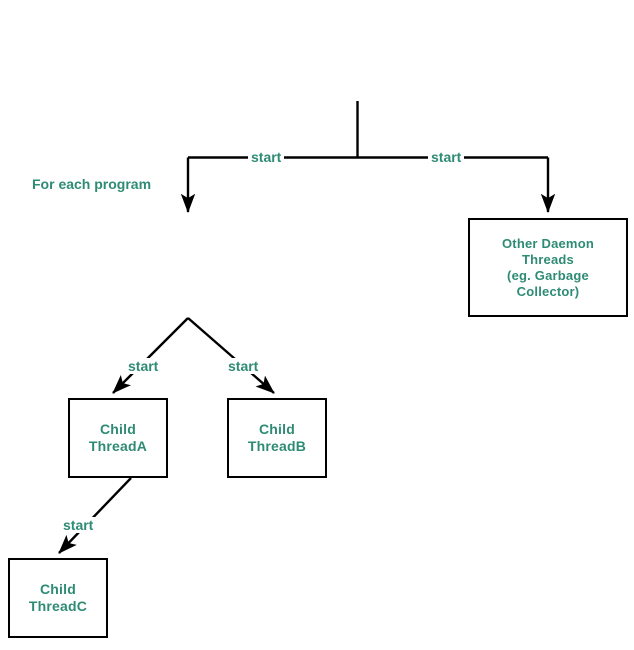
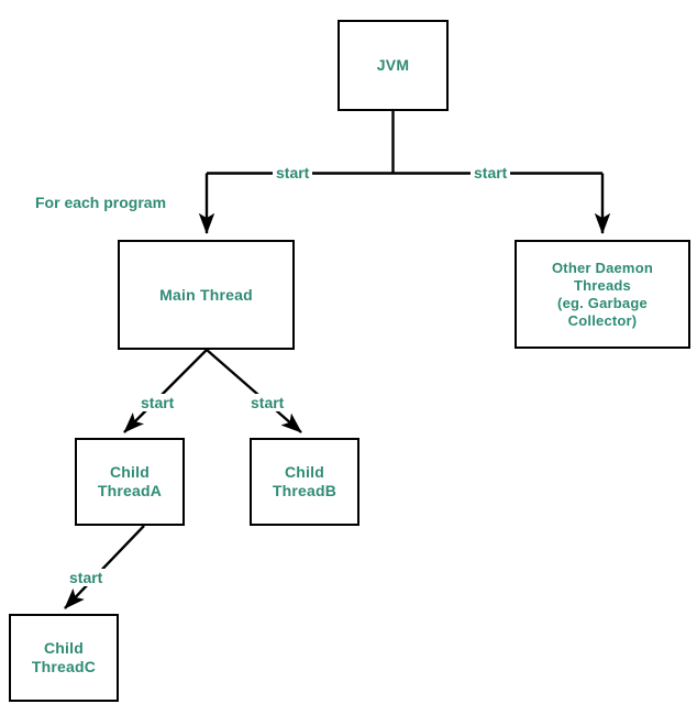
+ JVM
+ Main Thread
  Other Daemon
  Threads
  (eg. Garbage
  Collector)
  Child
  ThreadA
  Child
  ThreadB
  Child
  ThreadC
  start
  start
  start
  start
  start
  For each program
